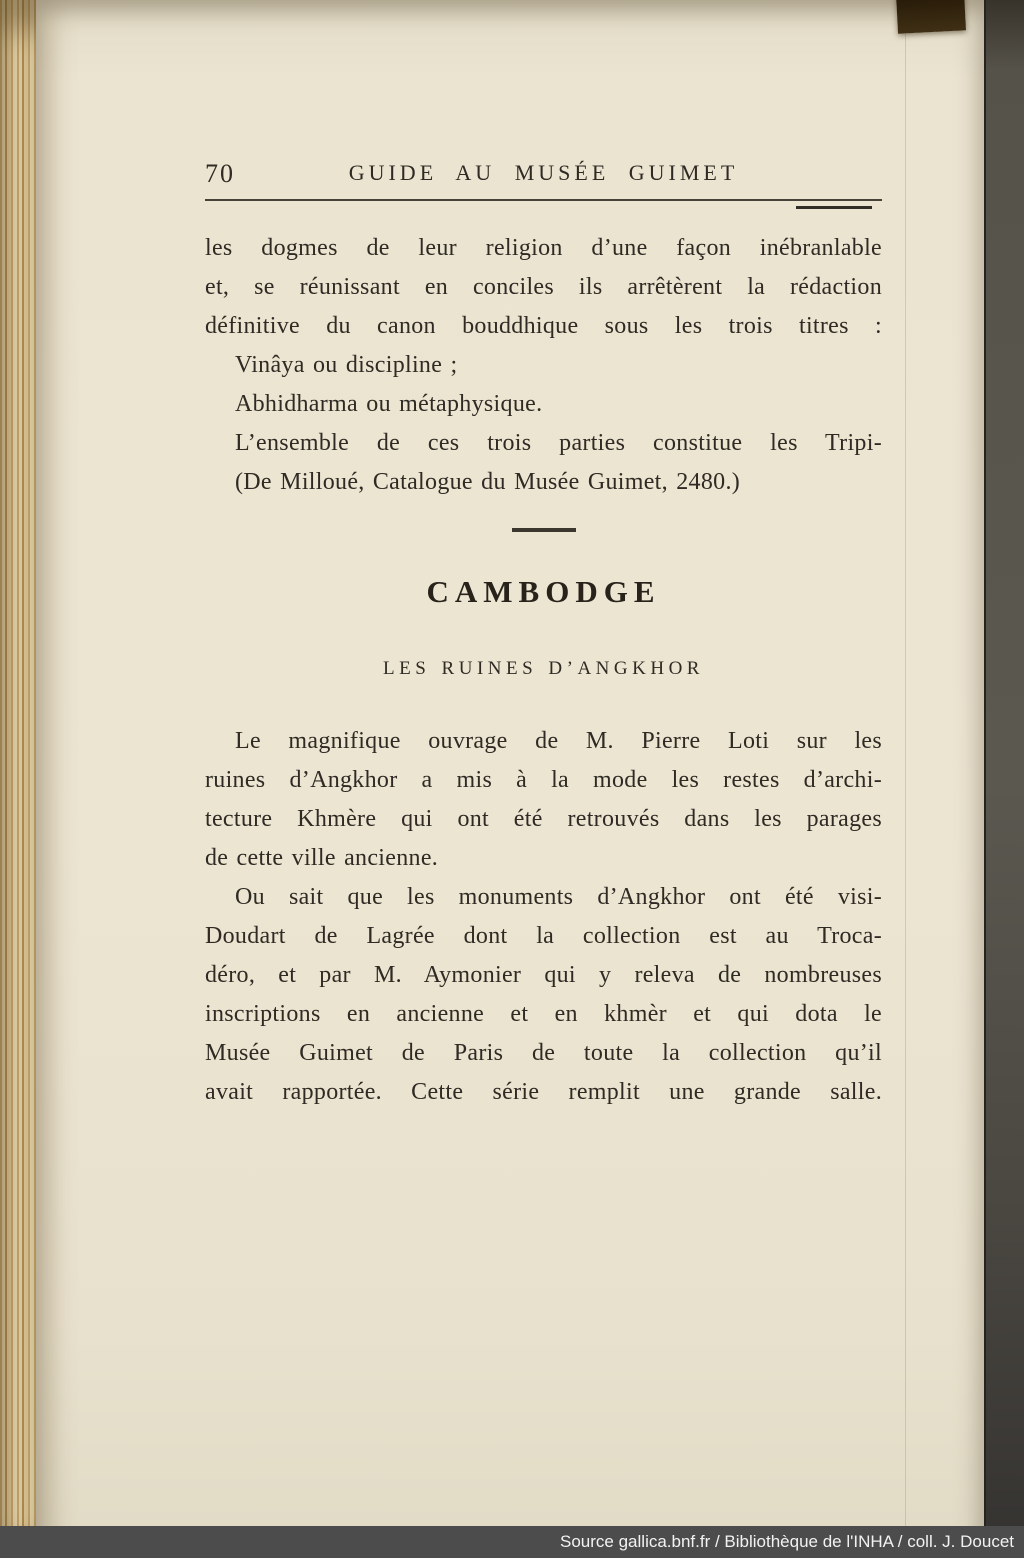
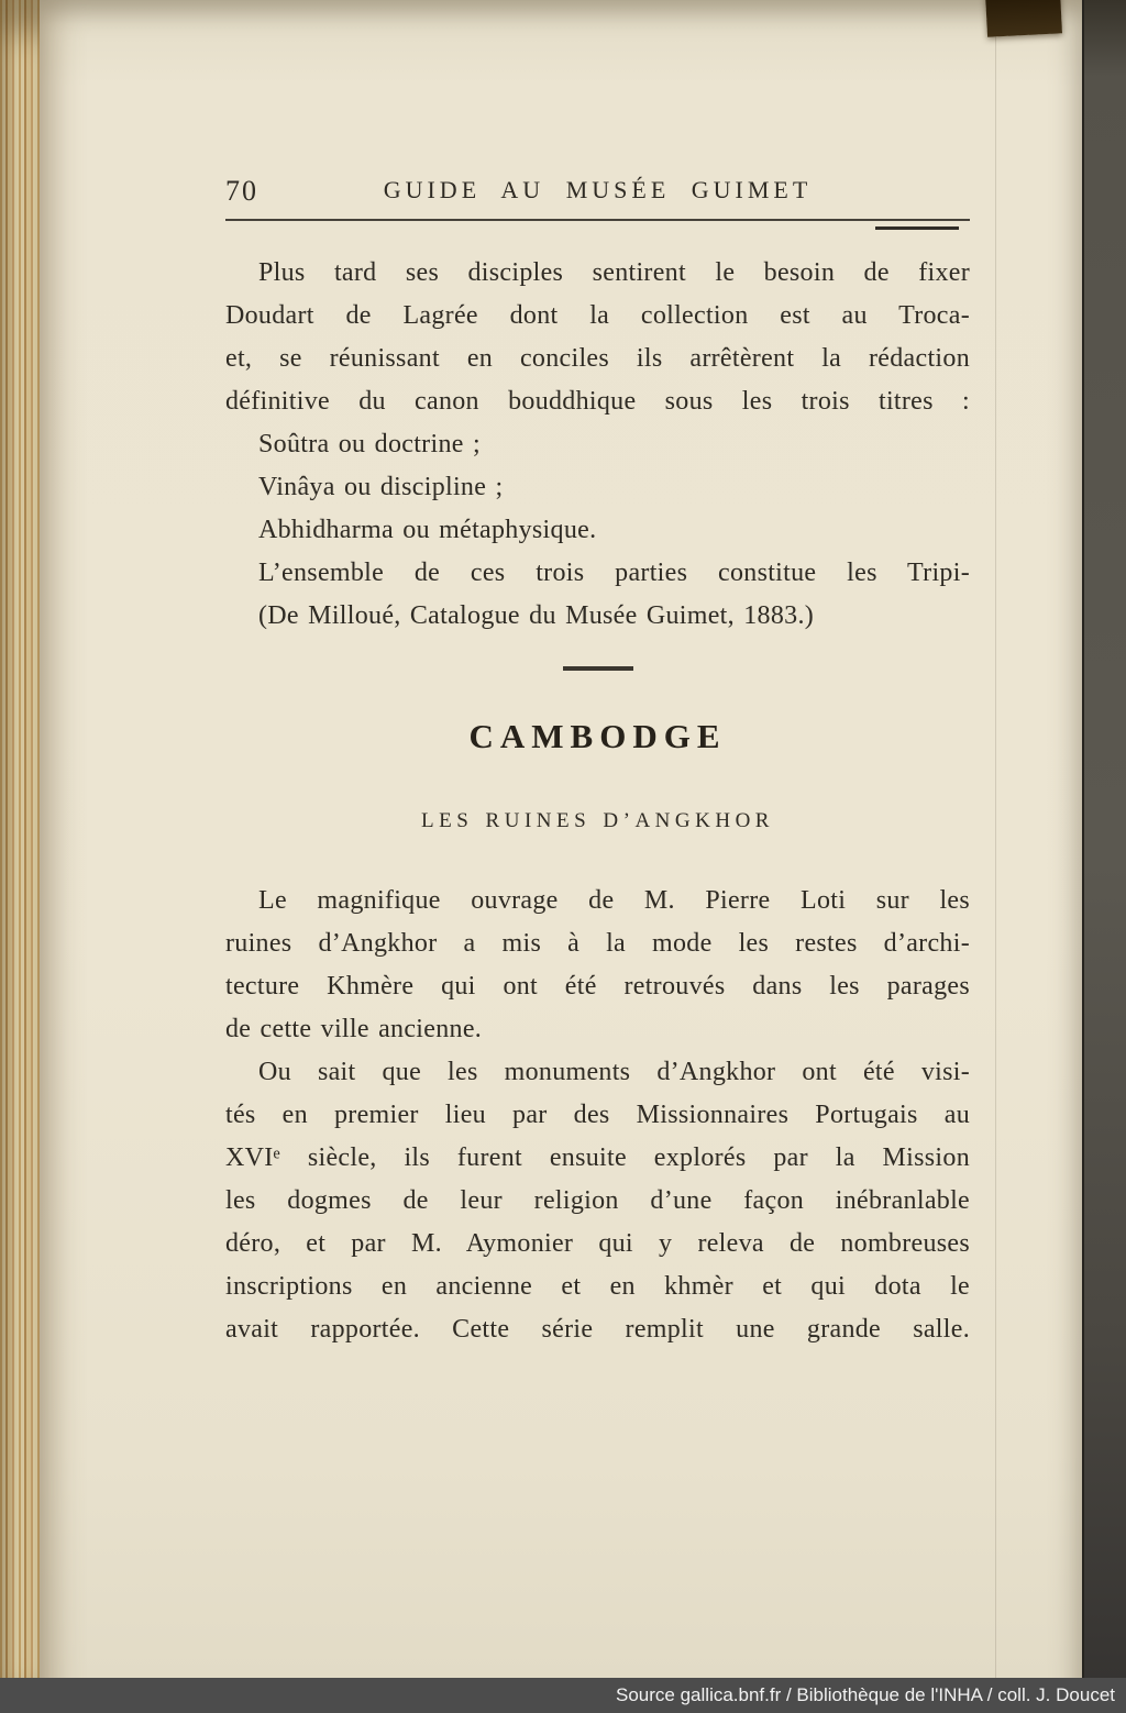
  70
  GUIDE AU MUSÉE GUIMET
+ Plus tard ses disciples sentirent le besoin de fixer
- les dogmes de leur religion d’une façon inébranlable
+ Doudart de Lagrée dont la collection est au Troca-
  et, se réunissant en conciles ils arrêtèrent la rédaction
  définitive du canon bouddhique sous les trois titres :
+ Soûtra ou doctrine ;
  Vinâya ou discipline ;
  Abhidharma ou métaphysique.
  L’ensemble de ces trois parties constitue les Tripi-
- (De Milloué, Catalogue du Musée Guimet, 2480.)
+ (De Milloué, Catalogue du Musée Guimet, 1883.)
  CAMBODGE
  LES RUINES D’ANGKHOR
  Le magnifique ouvrage de M. Pierre Loti sur les
  ruines d’Angkhor a mis à la mode les restes d’archi-
  tecture Khmère qui ont été retrouvés dans les parages
  de cette ville ancienne.
  Ou sait que les monuments d’Angkhor ont été visi-
+ tés en premier lieu par des Missionnaires Portugais au
+ XVIᵉ siècle, ils furent ensuite explorés par la Mission
- Doudart de Lagrée dont la collection est au Troca-
+ les dogmes de leur religion d’une façon inébranlable
  déro, et par M. Aymonier qui y releva de nombreuses
  inscriptions en ancienne et en khmèr et qui dota le
- Musée Guimet de Paris de toute la collection qu’il
  avait rapportée. Cette série remplit une grande salle.
  Source gallica.bnf.fr / Bibliothèque de l'INHA / coll. J. Doucet
